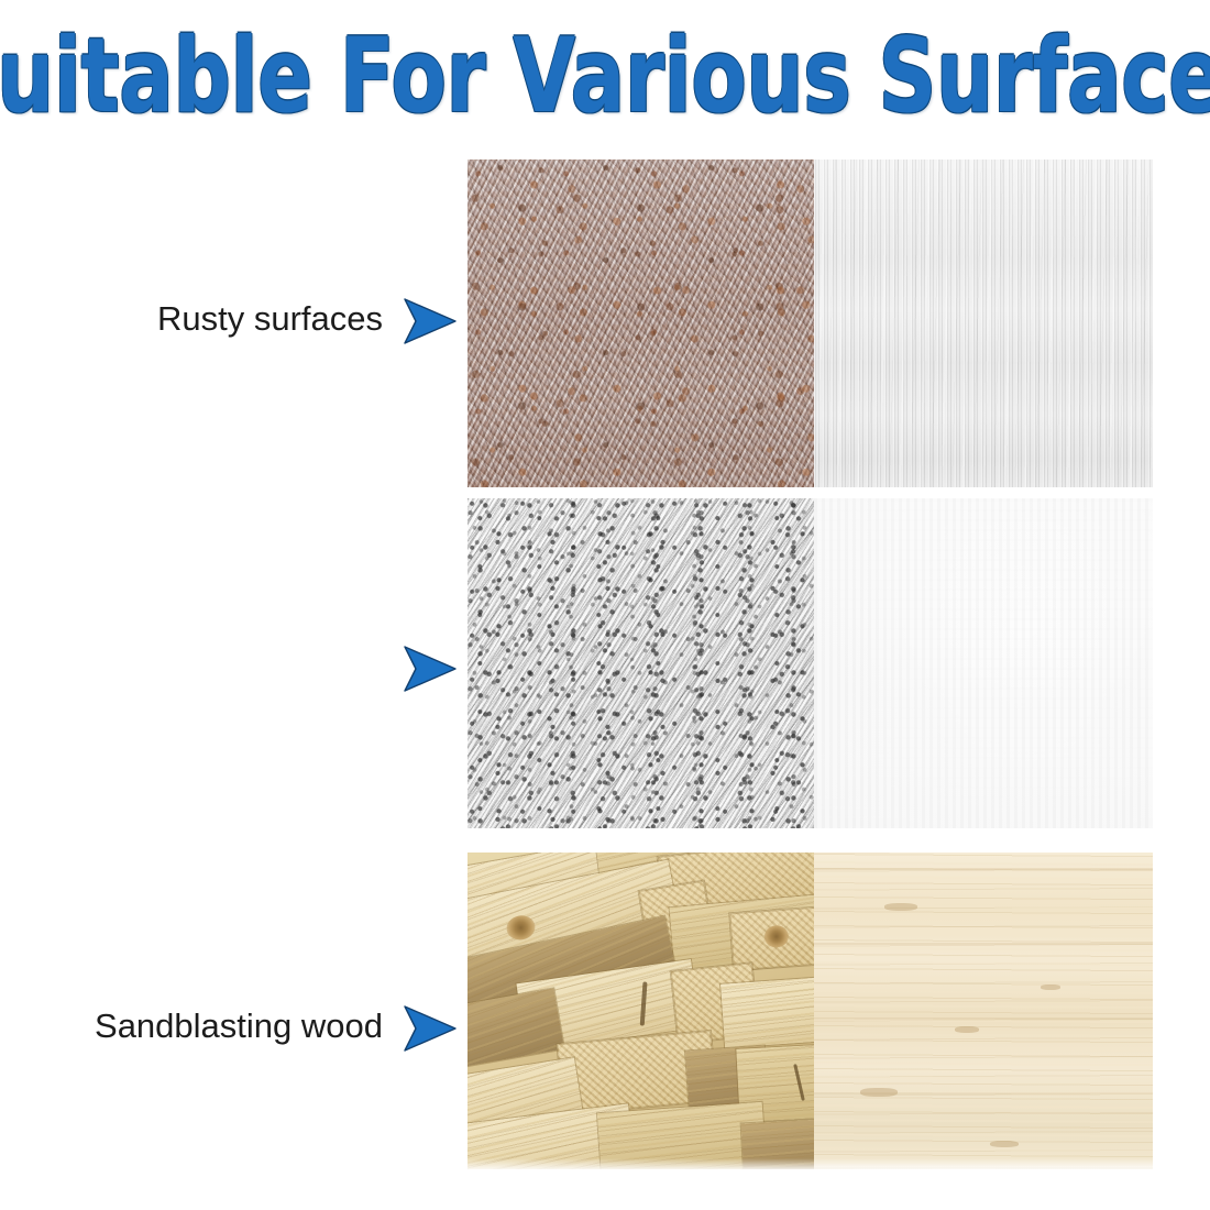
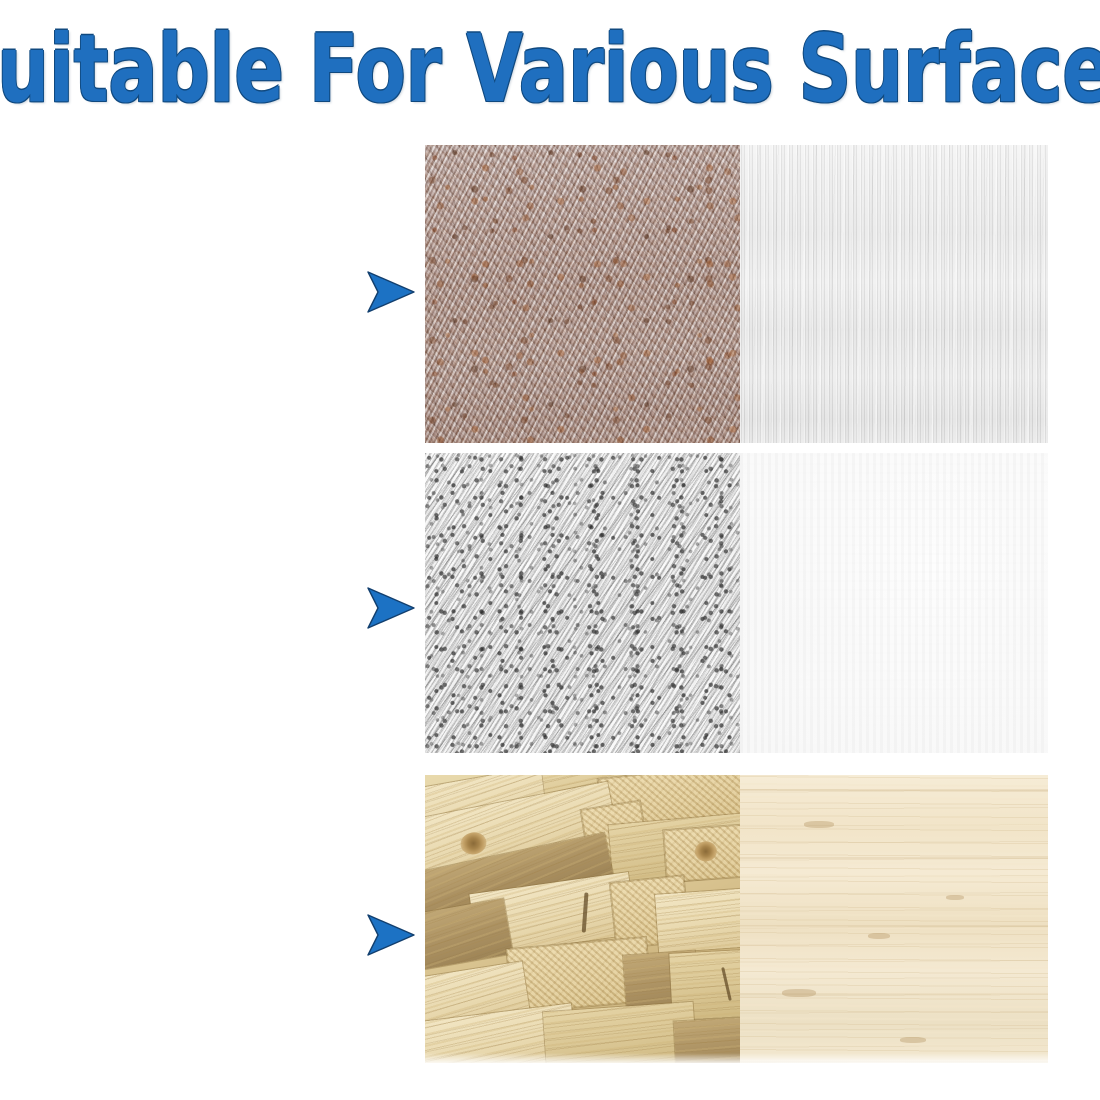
  uitable For Various Surface
- Rusty surfaces
- Sandblasting wood
